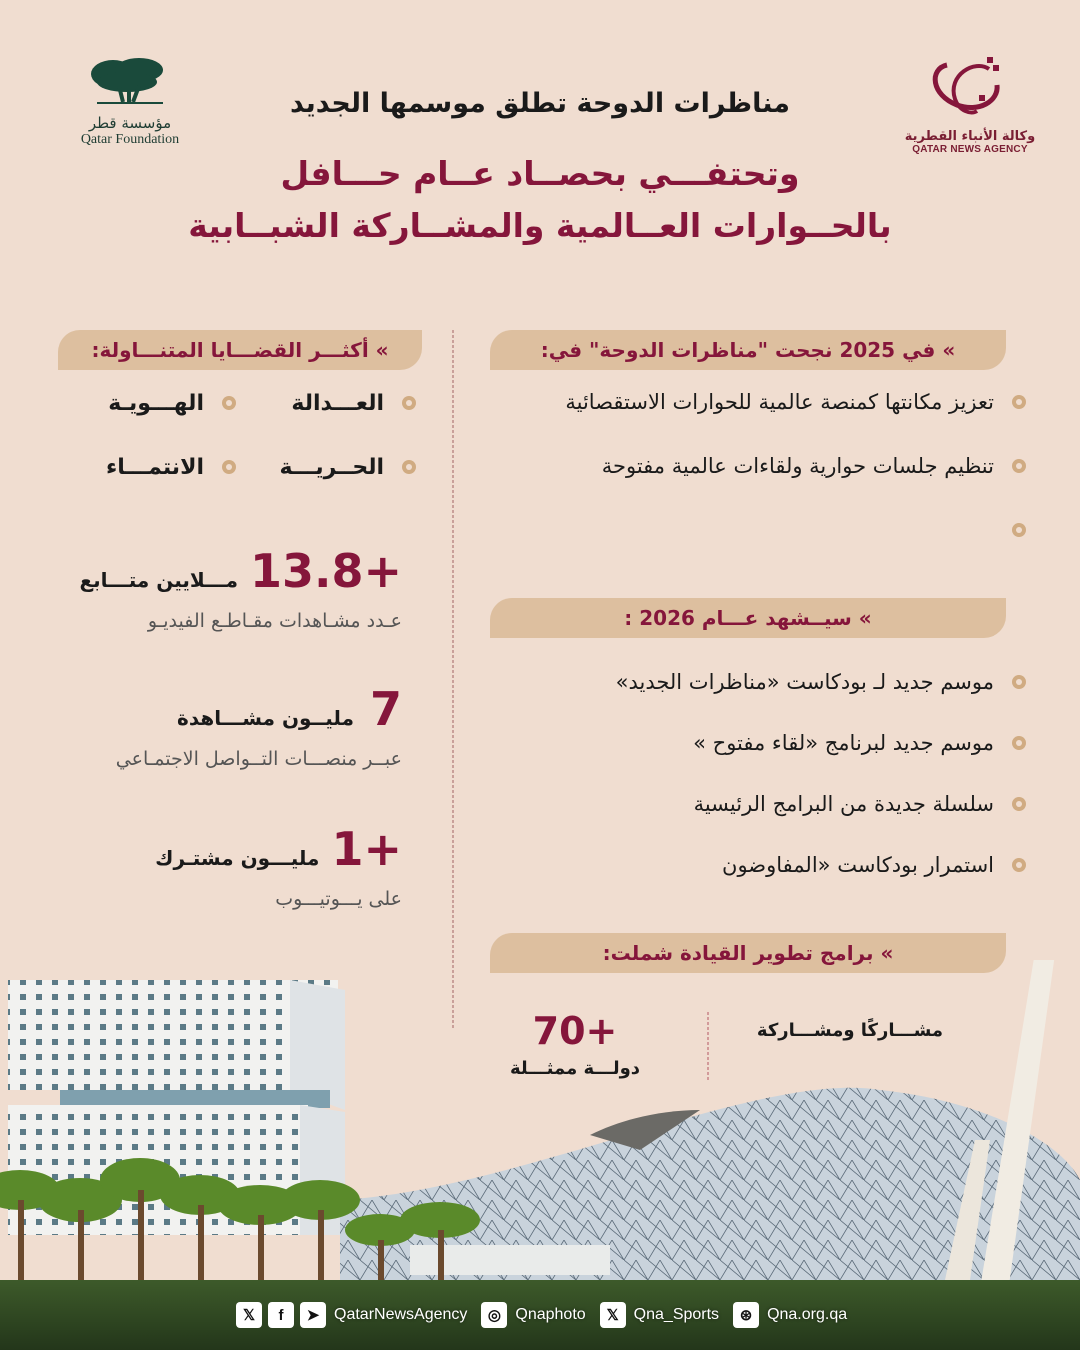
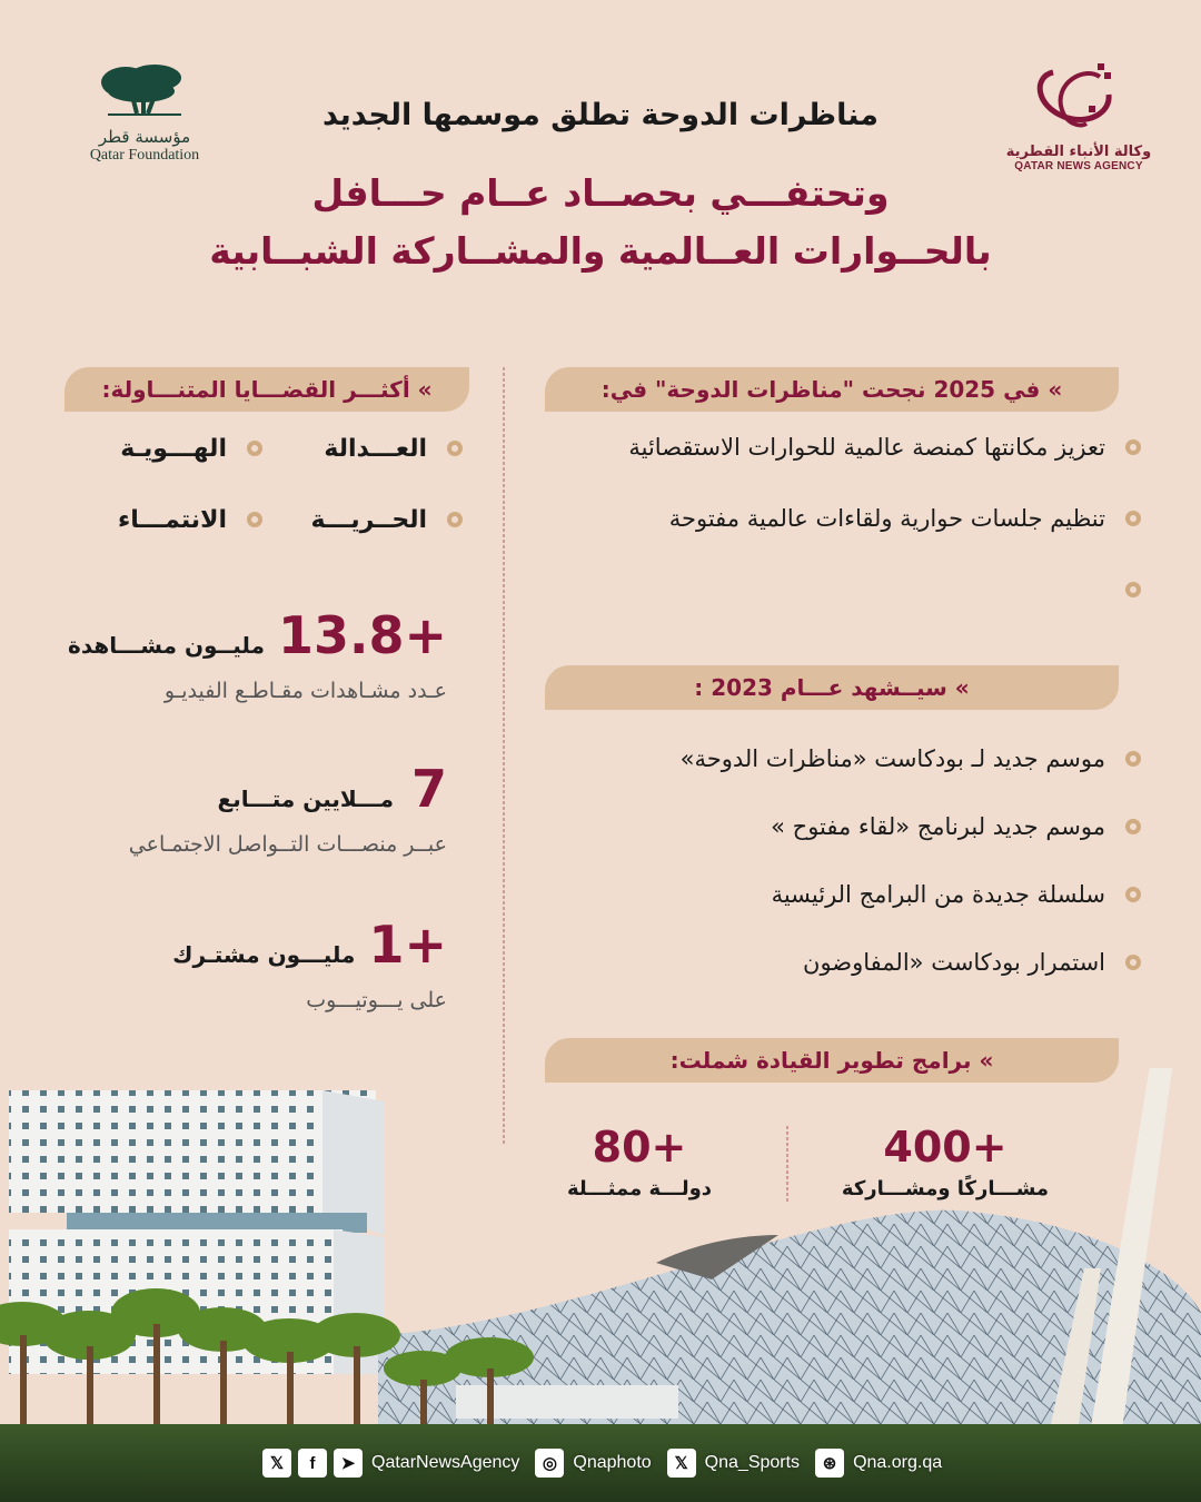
  مؤسسة قطر
  Qatar Foundation
  وكالة الأنباء القطرية
  QATAR NEWS AGENCY
  مناظرات الدوحة تطلق موسمها الجديد
  وتحتفـــي بحصــاد عــام حـــافل
  بالحــوارات العــالمية والمشــاركة الشبــابية
  » في 2025 نجحت "مناظرات الدوحة" في:
  تعزيز مكانتها كمنصة عالمية للحوارات الاستقصائية
  تنظيم جلسات حوارية ولقاءات عالمية مفتوحة
- » سيــشهد عـــام 2026 :
+ » سيــشهد عـــام 2023 :
- موسم جديد لـ بودكاست «مناظرات الجديد»
+ موسم جديد لـ بودكاست «مناظرات الدوحة»
  موسم جديد لبرنامج «لقاء مفتوح »
  سلسلة جديدة من البرامج الرئيسية
  استمرار بودكاست «المفاوضون
  » برامج تطوير القيادة شملت:
+ 400+
  مشـــاركًا ومشـــاركة
- 70+
+ 80+
  دولـــة ممثـــلة
  » أكثـــر القضـــايا المتنـــاولة:
  العـــدالة
  الهـــويـة
  الحــريـــة
  الانتمـــاء
  13.8+
- مـــلايين متـــابع
+ مليــون مشـــاهدة
  عـدد مشـاهدات مقـاطـع الفيديـو
  7
- مليــون مشـــاهدة
+ مـــلايين متـــابع
  عبــر منصـــات التــواصل الاجتمـاعي
  1+
  مليـــون مشتـرك
  على يـــوتيـــوب
  𝕏
  f
  ➤
  QatarNewsAgency
  ◎
  Qnaphoto
  𝕏
  Qna_Sports
  ⊛
  Qna.org.qa
